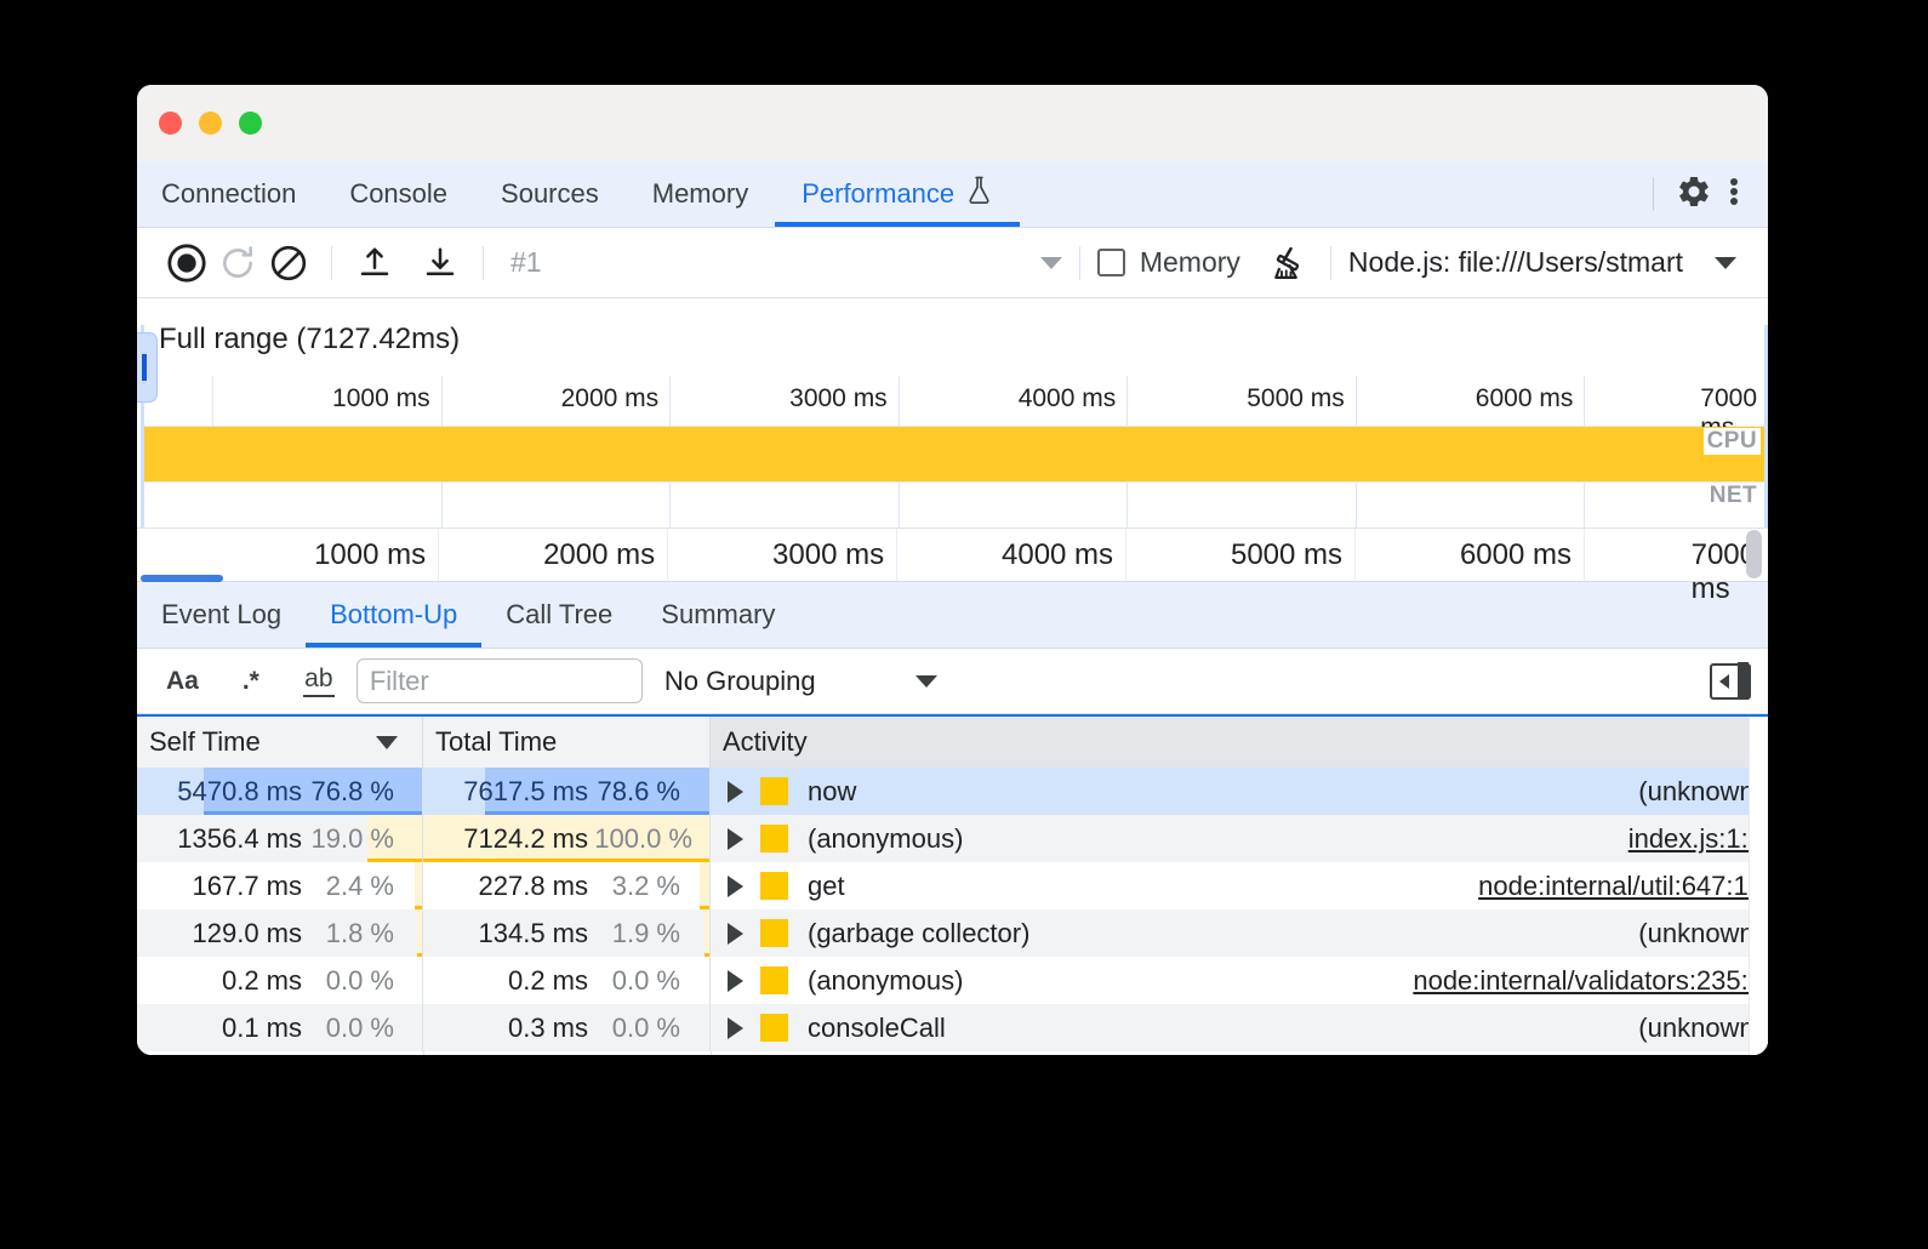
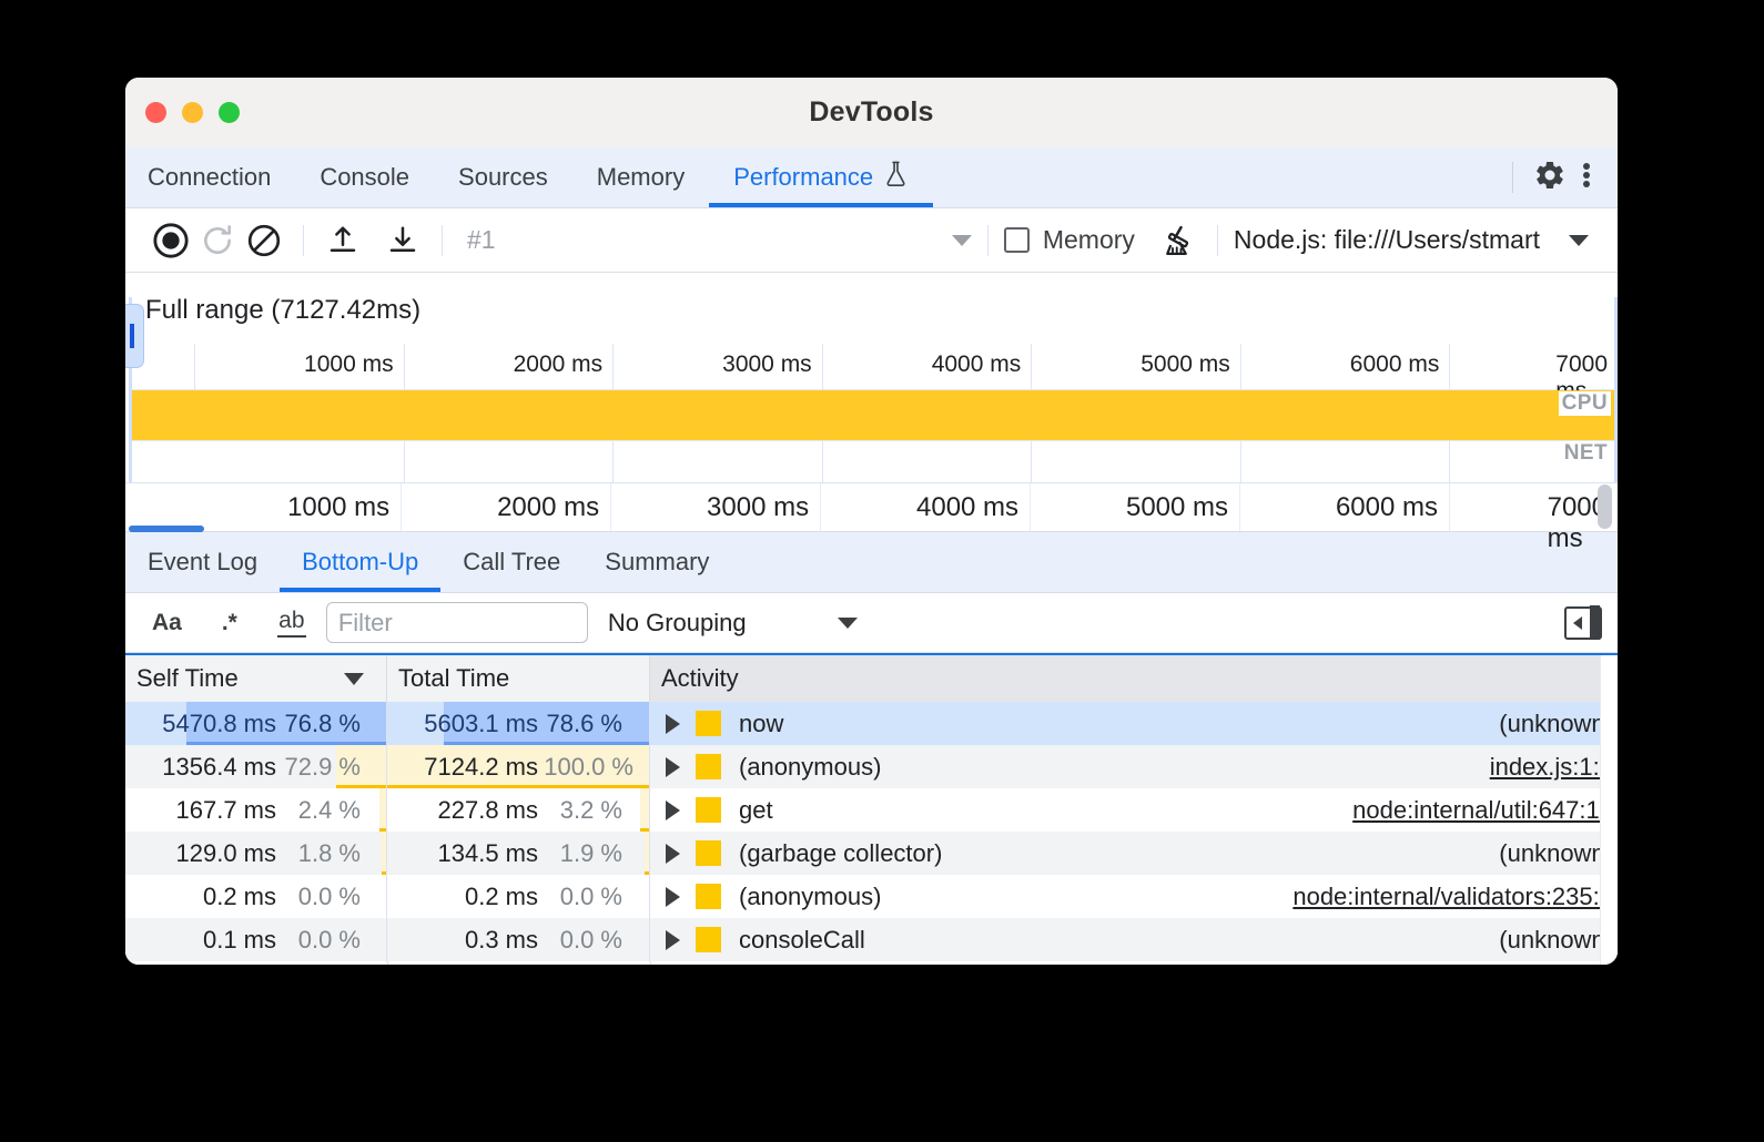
+ DevTools
  Connection
  Console
  Sources
  Memory
  Performance
  #1
  Memory
  Node.js: file:///Users/stmart
  Full range (7127.42ms)
  1000 ms
  2000 ms
  3000 ms
  4000 ms
  5000 ms
  6000 ms
  CPU
  NET
  1000 ms
  2000 ms
  3000 ms
  4000 ms
  5000 ms
  6000 ms
  700 ms
  Event Log
  Bottom-Up
  Call Tree
  Summary
  Aa
  .*
  ab
  Filter
  No Grouping
  Self Time
  Total Time
  Activity
  5470.8 ms
  76.8 %
- 7617.5 ms
+ 5603.1 ms
  78.6 %
  now
  (unknown
  1356.4 ms
- 19.0 %
+ 72.9 %
  7124.2 ms
  100.0 %
  (anonymous)
  index.js:1:
  167.7 ms
  2.4 %
  227.8 ms
  3.2 %
  get
  node:internal/util:647:1
  129.0 ms
  1.8 %
  134.5 ms
  1.9 %
  (garbage collector)
  (unknown
  0.2 ms
  0.0 %
  0.2 ms
  0.0 %
  (anonymous)
  node:internal/validators:235:
  0.1 ms
  0.0 %
  0.3 ms
  0.0 %
  consoleCall
  (unknown
